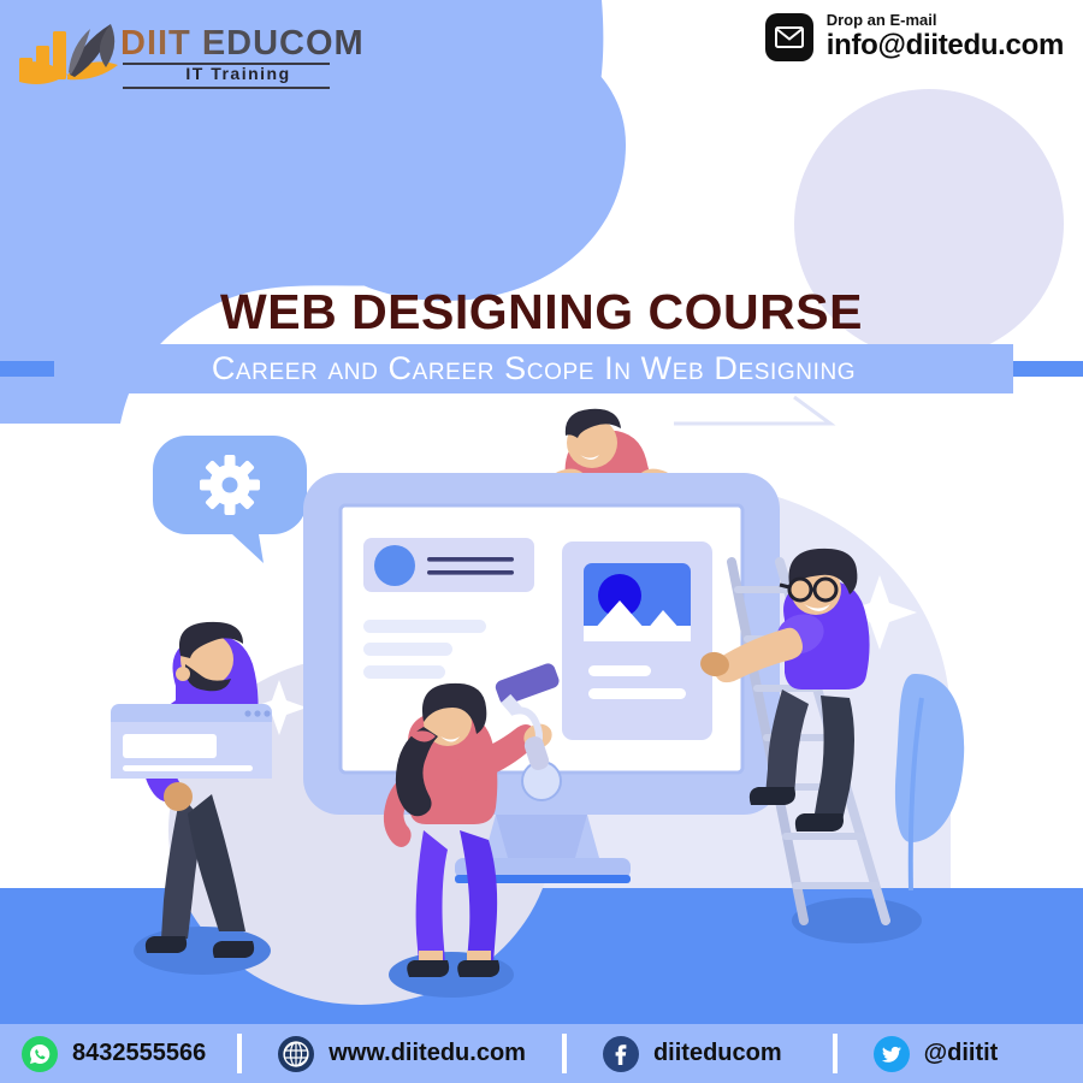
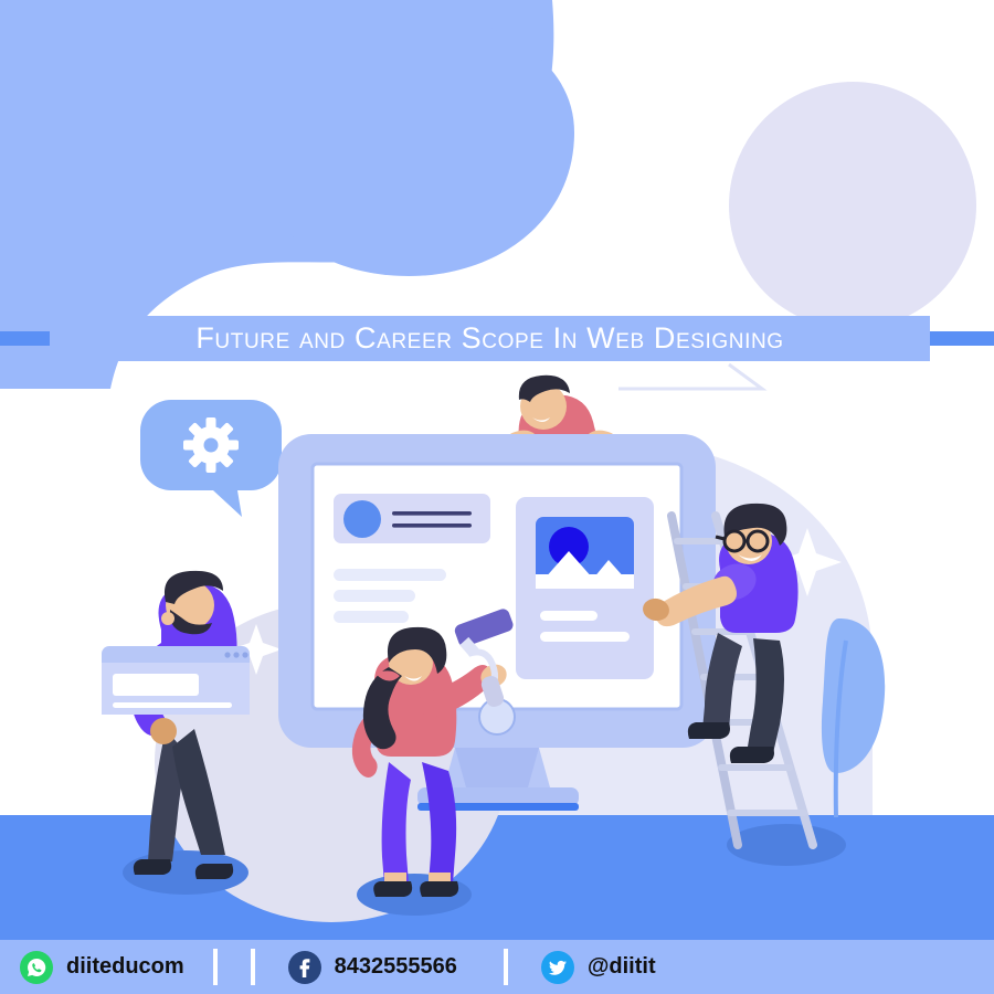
- DIIT EDUCOM
- IT Training
- Drop an E-mail
- info@diitedu.com
- WEB DESIGNING COURSE
- Career and Career Scope In Web Designing
+ Future and Career Scope In Web Designing
- 8432555566
+ diiteducom
- www.diitedu.com
- diiteducom
+ 8432555566
  @diitit
